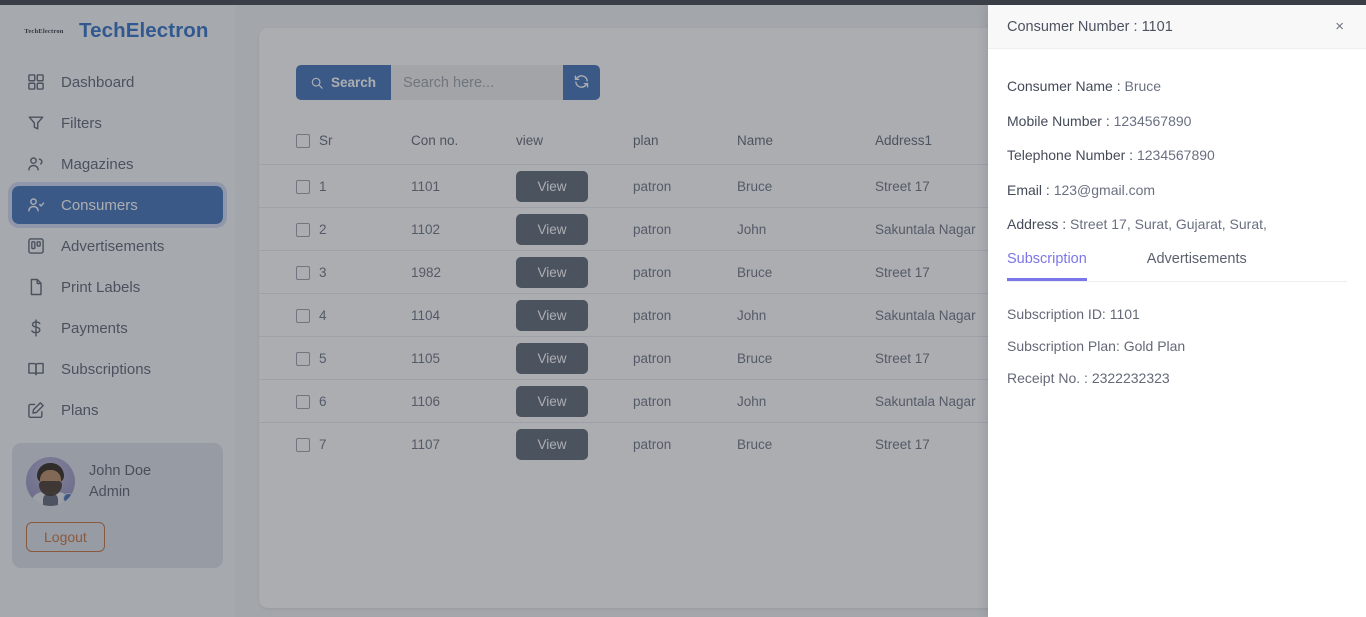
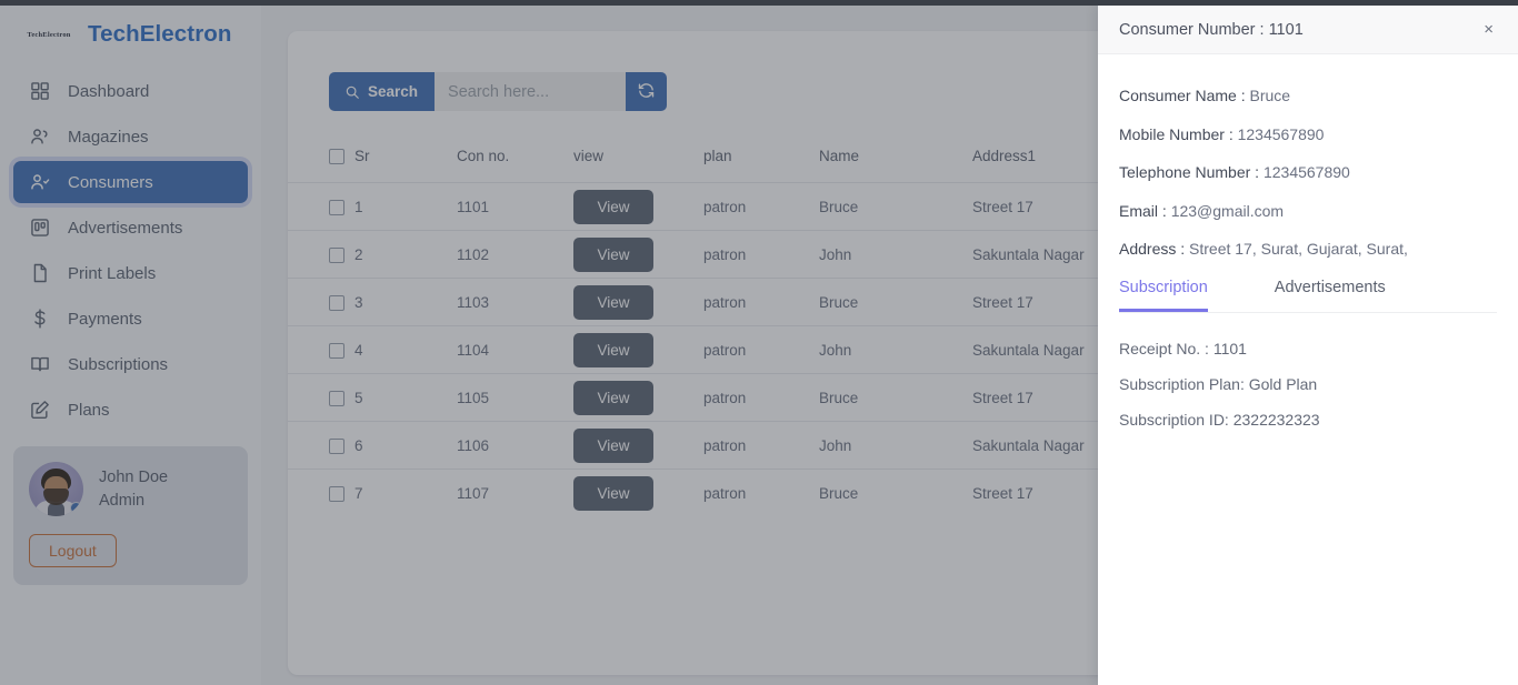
  TechElectron
  Dashboard
- Filters
  Magazines
  Consumers
  Advertisements
  Print Labels
  Payments
  Subscriptions
  Plans
  John Doe
  Admin
  Logout
  Search
  Search here...
  	Sr	Con no.	view	plan	Name	Address1
  	1	1101	View	patron	Bruce	Street 17
  	2	1102	View	patron	John	Sakuntala Nagar
- 	3	1982	View	patron	Bruce	Street 17
+ 	3	1103	View	patron	Bruce	Street 17
  	4	1104	View	patron	John	Sakuntala Nagar
  	5	1105	View	patron	Bruce	Street 17
  	6	1106	View	patron	John	Sakuntala Nagar
  	7	1107	View	patron	Bruce	Street 17
  Consumer Number : 1101
  ×
  Consumer Name : Bruce
  Mobile Number : 1234567890
  Telephone Number : 1234567890
  Email : 123@gmail.com
  Address : Street 17, Surat, Gujarat, Surat,
  Subscription
  Advertisements
- Subscription ID: 1101
+ Receipt No. : 1101
  Subscription Plan: Gold Plan
- Receipt No. : 2322232323
+ Subscription ID: 2322232323
